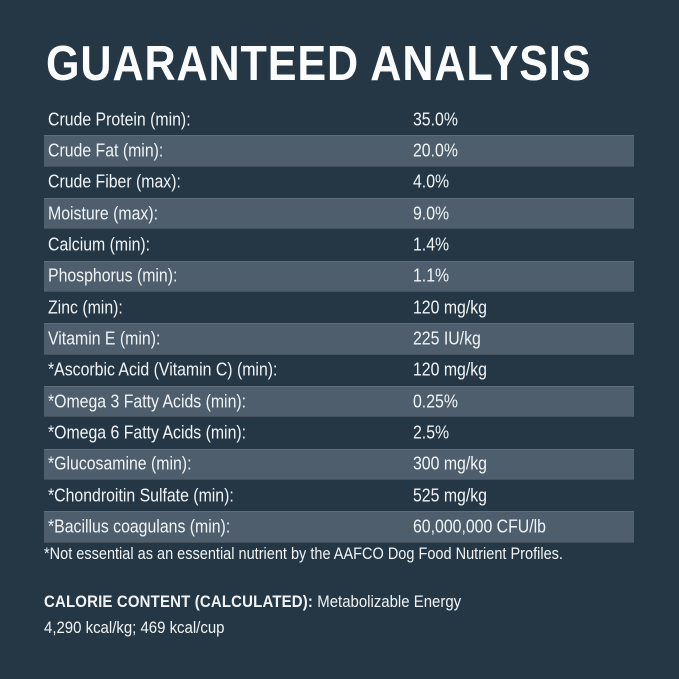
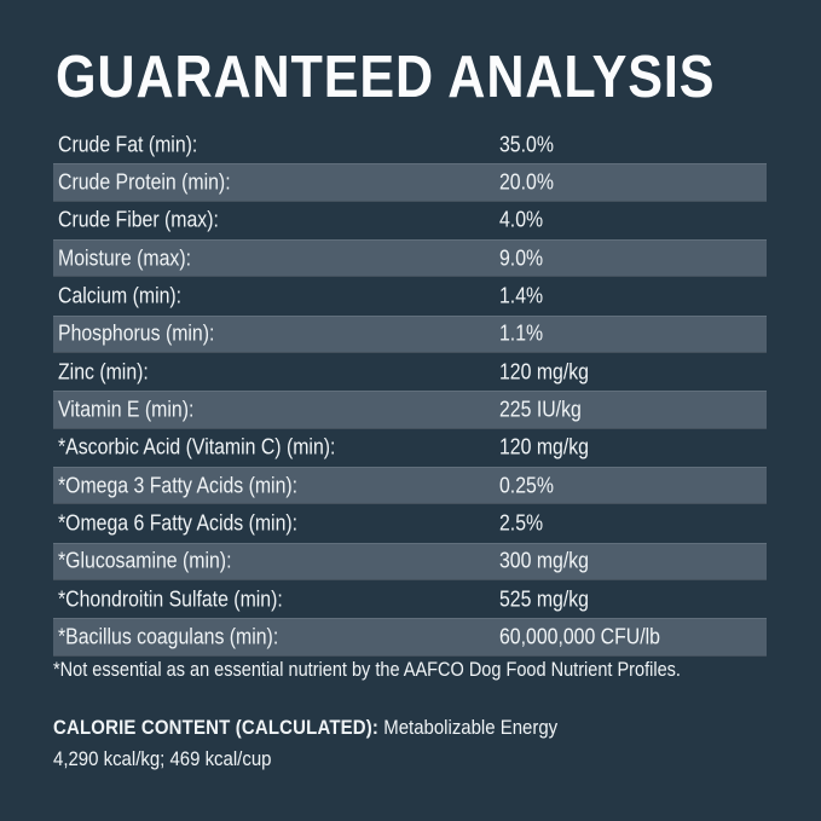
  GUARANTEED ANALYSIS
- Crude Protein (min):
+ Crude Fat (min):
  35.0%
- Crude Fat (min):
+ Crude Protein (min):
  20.0%
  Crude Fiber (max):
  4.0%
  Moisture (max):
  9.0%
  Calcium (min):
  1.4%
  Phosphorus (min):
  1.1%
  Zinc (min):
  120 mg/kg
  Vitamin E (min):
  225 IU/kg
  *Ascorbic Acid (Vitamin C) (min):
  120 mg/kg
  *Omega 3 Fatty Acids (min):
  0.25%
  *Omega 6 Fatty Acids (min):
  2.5%
  *Glucosamine (min):
  300 mg/kg
  *Chondroitin Sulfate (min):
  525 mg/kg
  *Bacillus coagulans (min):
  60,000,000 CFU/lb
  *Not essential as an essential nutrient by the AAFCO Dog Food Nutrient Profiles.
  CALORIE CONTENT (CALCULATED): Metabolizable Energy
  4,290 kcal/kg; 469 kcal/cup
